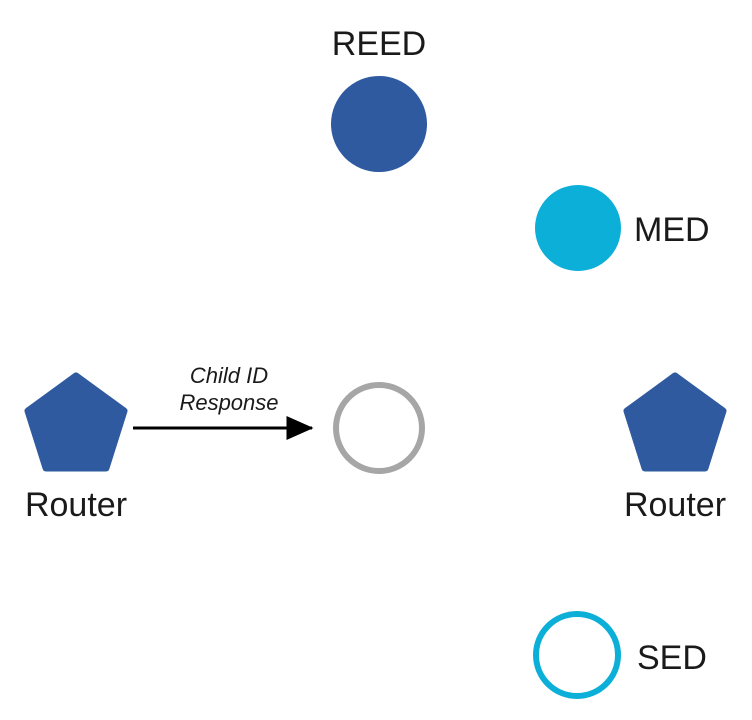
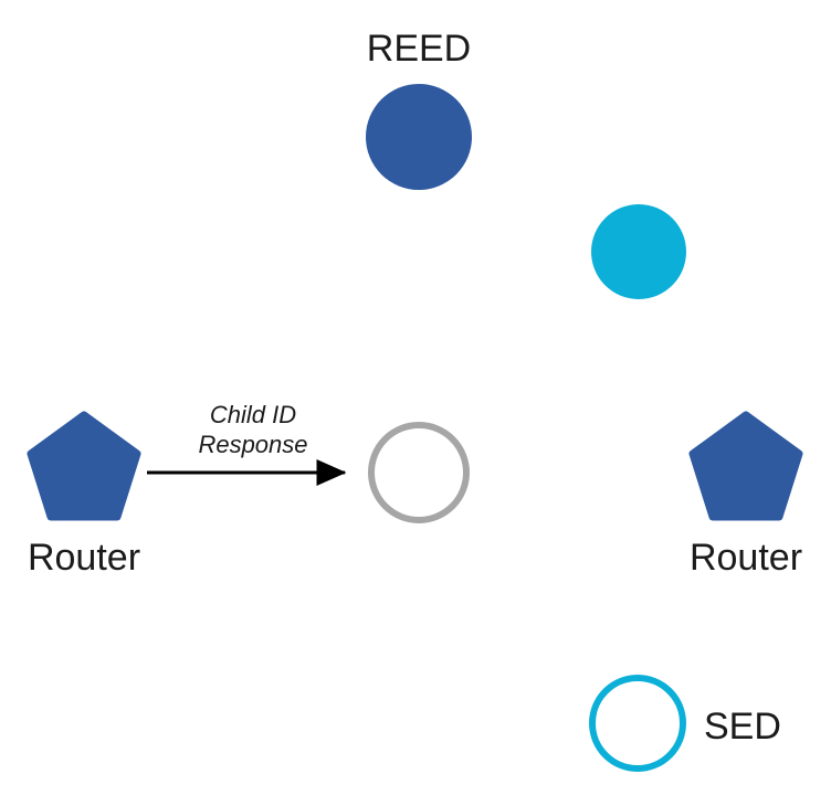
  REED
- MED
  Router
  Router
  SED
  Child ID
  Response
